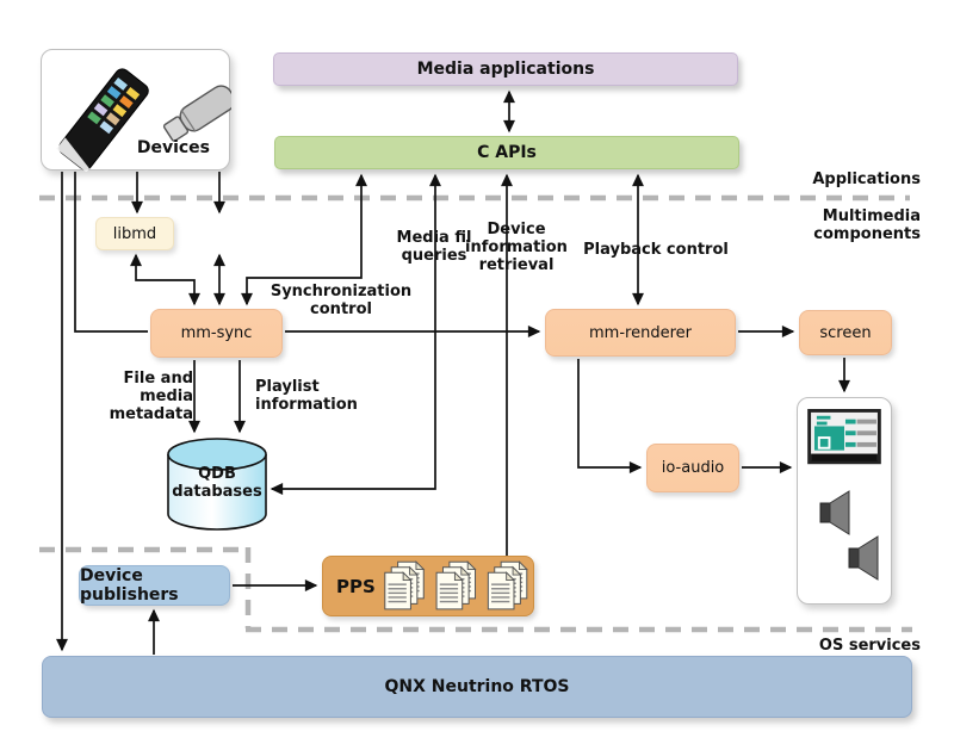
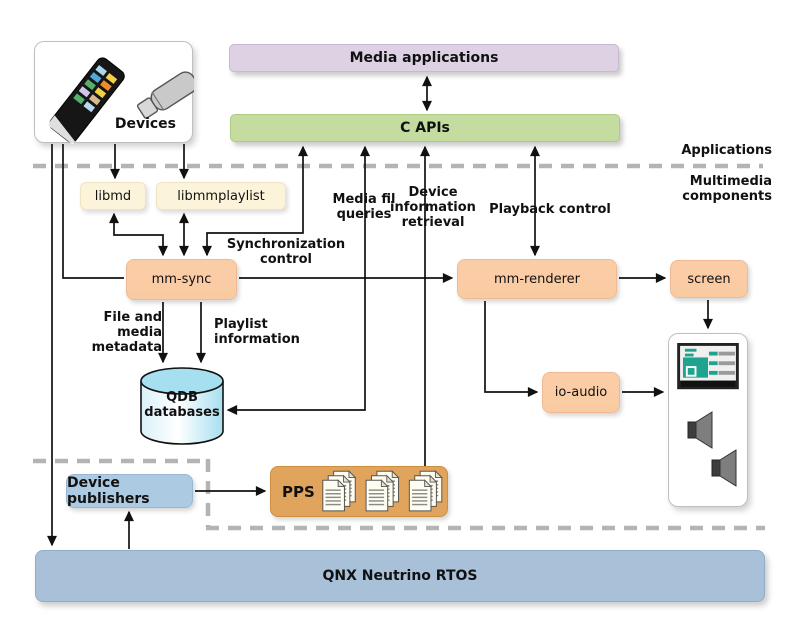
  QDB
  databases
  Devices
  Media applications
  C APIs
  libmd
+ libmmplaylist
  mm-sync
  mm-renderer
  screen
  io-audio
  Device publishers
  PPS
  QNX Neutrino RTOS
  Synchronization
  control
  Media fil
  queries
  Device
  information
  retrieval
  Playback control
  File and
  media
  metadata
  Playlist
  information
  Applications
  Multimedia
  components
- OS services
